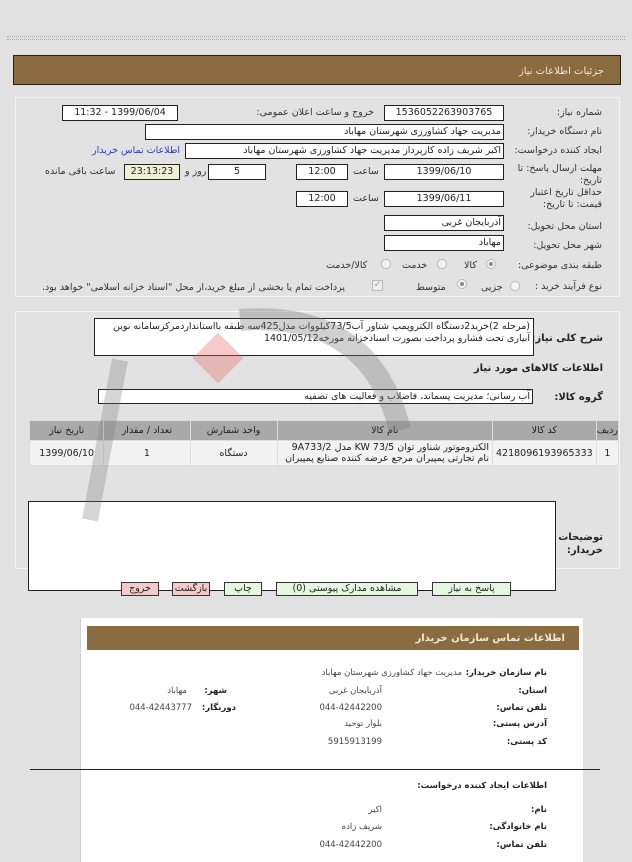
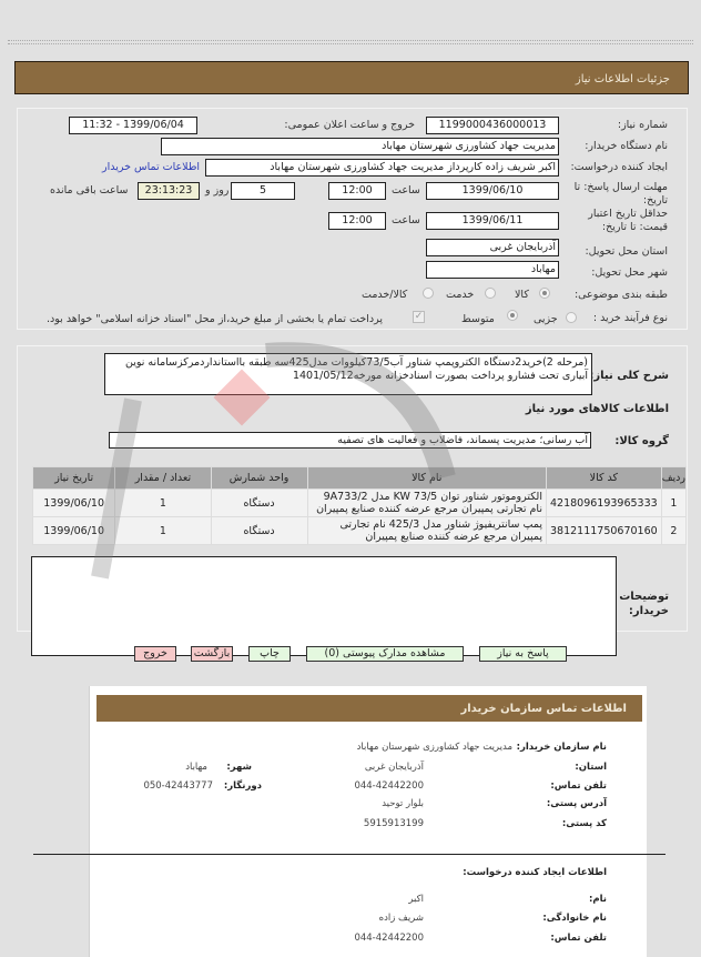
  جزئیات اطلاعات نیاز
  شماره نیاز:
- 1536052263903765
+ 1199000436000013
  خروج و ساعت اعلان عمومی:
  1399/06/04 - 11:32
  نام دستگاه خریدار:
  مدیریت جهاد کشاورزی شهرستان مهاباد
  ایجاد کننده درخواست:
  اکبر شریف زاده کارپرداز مدیریت جهاد کشاورزی شهرستان مهاباد
  اطلاعات تماس خریدار
  مهلت ارسال پاسخ: تا
  تاریخ:
  1399/06/10
  ساعت
  12:00
  5
  روز و
  23:13:23
  ساعت باقی مانده
  حداقل تاریخ اعتبار
  قیمت: تا تاریخ:
  1399/06/11
  ساعت
  12:00
  استان محل تحویل:
  آذربایجان غربی
  شهر محل تحویل:
  مهاباد
  طبقه بندی موضوعی:
  کالا
  خدمت
  کالا/خدمت
  نوع فرآیند خرید :
  جزیی
  متوسط
  ✓
  پرداخت تمام یا بخشی از مبلغ خرید،از محل "اسناد خزانه اسلامی" خواهد بود.
  شرح کلی نیاز
  (مرحله 2)خرید2دستگاه الکتروپمپ شناور آب73/5کیلووات مدل425سه طبقه بااستانداردمرکزسامانه نوین آبیاری تحت فشارو پرداخت بصورت اسنادخزانه مورخه1401/05/12
  اطلاعات کالاهای مورد نیاز
  گروه کالا:
  آب رسانی؛ مدیریت پسماند، فاضلاب و فعالیت های تصفیه
  ردیف	کد کالا	نام کالا	واحد شمارش	تعداد / مقدار	تاریخ نیاز
  1	4218096193965333	الکتروموتور شناور توان KW 73/5 مدل 9A733/2 نام تجارتی پمپیران مرجع عرضه کننده صنایع پمپیران	دستگاه	1	1399/06/10
+ 2	3812111750670160	پمپ سانتریفیوژ شناور مدل 425/3 نام تجارتی پمپیران مرجع عرضه کننده صنایع پمپیران	دستگاه	1	1399/06/10
  توضیحات
  خریدار:
  پاسخ به نیاز
  مشاهده مدارک پیوستی (0)
  چاپ
  بازگشت
  خروج
  اطلاعات تماس سازمان خریدار
  نام سازمان خریدار:
  مدیریت جهاد کشاورزی شهرستان مهاباد
  استان:
  آذربایجان غربی
  شهر:
  مهاباد
  تلفن تماس:
  044-42442200
  دورنگار:
- 044-42443777
+ 050-42443777
  آدرس پستی:
  بلوار توحید
  کد پستی:
  5915913199
  اطلاعات ایجاد کننده درخواست:
  نام:
  اکبر
  نام خانوادگی:
  شریف زاده
  تلفن تماس:
  044-42442200
